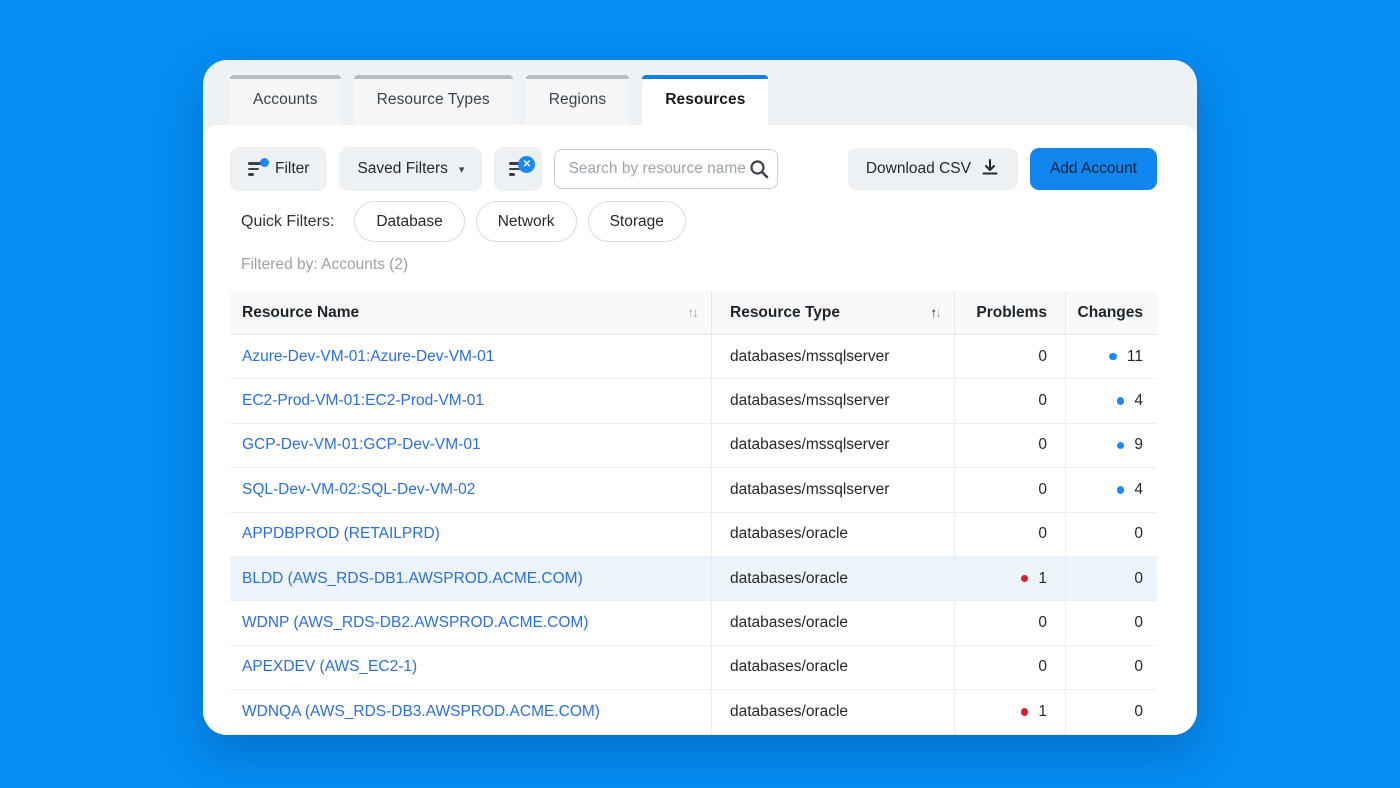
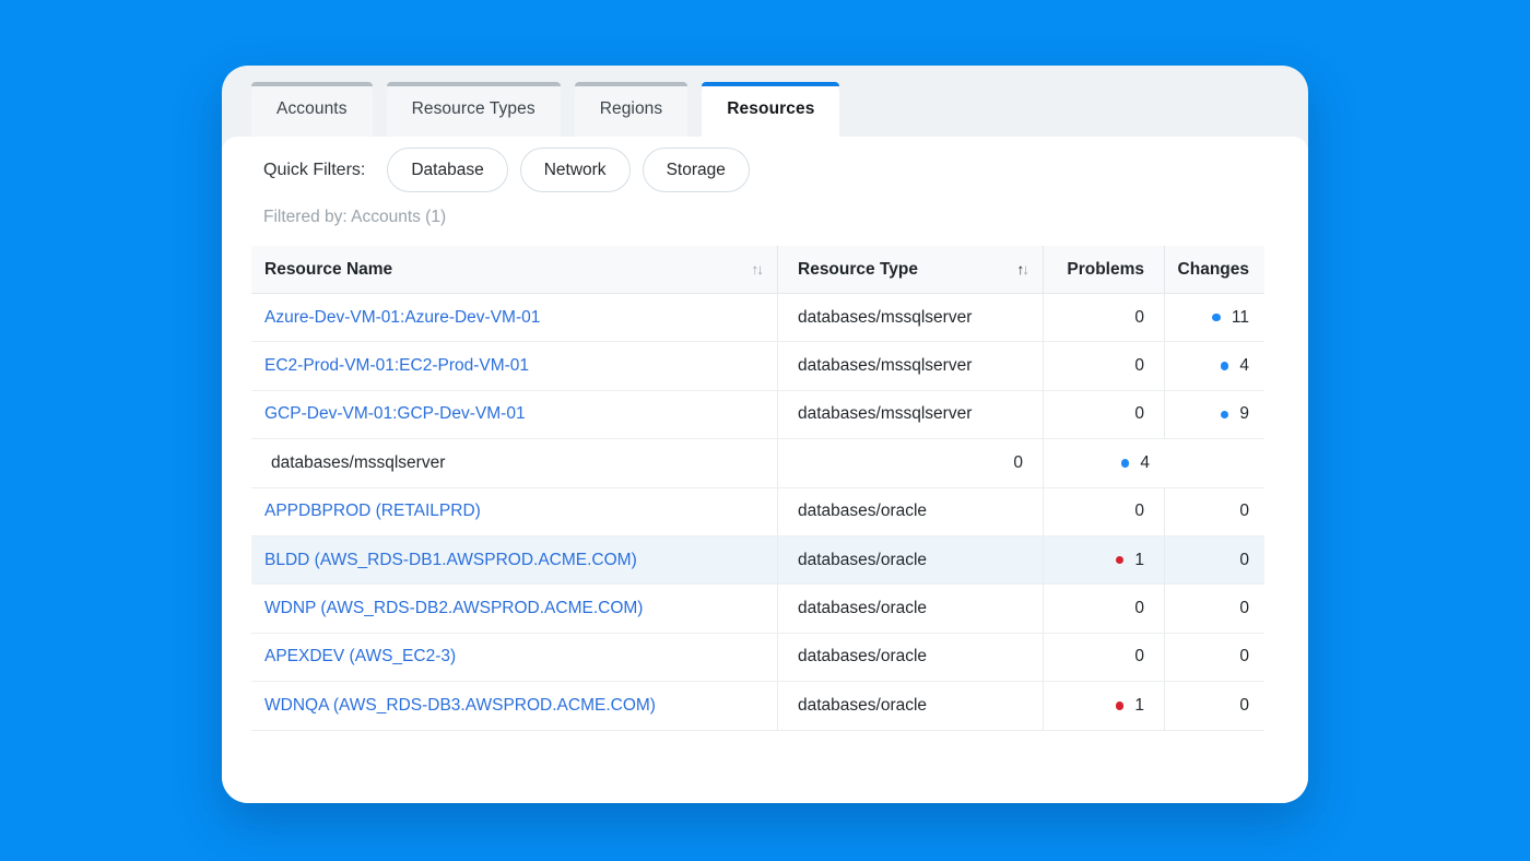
  Accounts
  Resource Types
  Regions
  Resources
- Filter
- Saved Filters
- ▾
- ✕
- Search by resource name
- Download CSV
- Add Account
  Quick Filters:
  Database
  Network
  Storage
- Filtered by: Accounts (2)
+ Filtered by: Accounts (1)
  Resource Name
  ↑↓
  Resource Type
  ↑↓
  Problems
  Changes
  Azure-Dev-VM-01:Azure-Dev-VM-01
  databases/mssqlserver
  0
  11
  EC2-Prod-VM-01:EC2-Prod-VM-01
  databases/mssqlserver
  0
  4
  GCP-Dev-VM-01:GCP-Dev-VM-01
  databases/mssqlserver
  0
  9
- SQL-Dev-VM-02:SQL-Dev-VM-02
  databases/mssqlserver
  0
  4
  APPDBPROD (RETAILPRD)
  databases/oracle
  0
  0
  BLDD (AWS_RDS-DB1.AWSPROD.ACME.COM)
  databases/oracle
  1
  0
  WDNP (AWS_RDS-DB2.AWSPROD.ACME.COM)
  databases/oracle
  0
  0
- APEXDEV (AWS_EC2-1)
+ APEXDEV (AWS_EC2-3)
  databases/oracle
  0
  0
  WDNQA (AWS_RDS-DB3.AWSPROD.ACME.COM)
  databases/oracle
  1
  0
